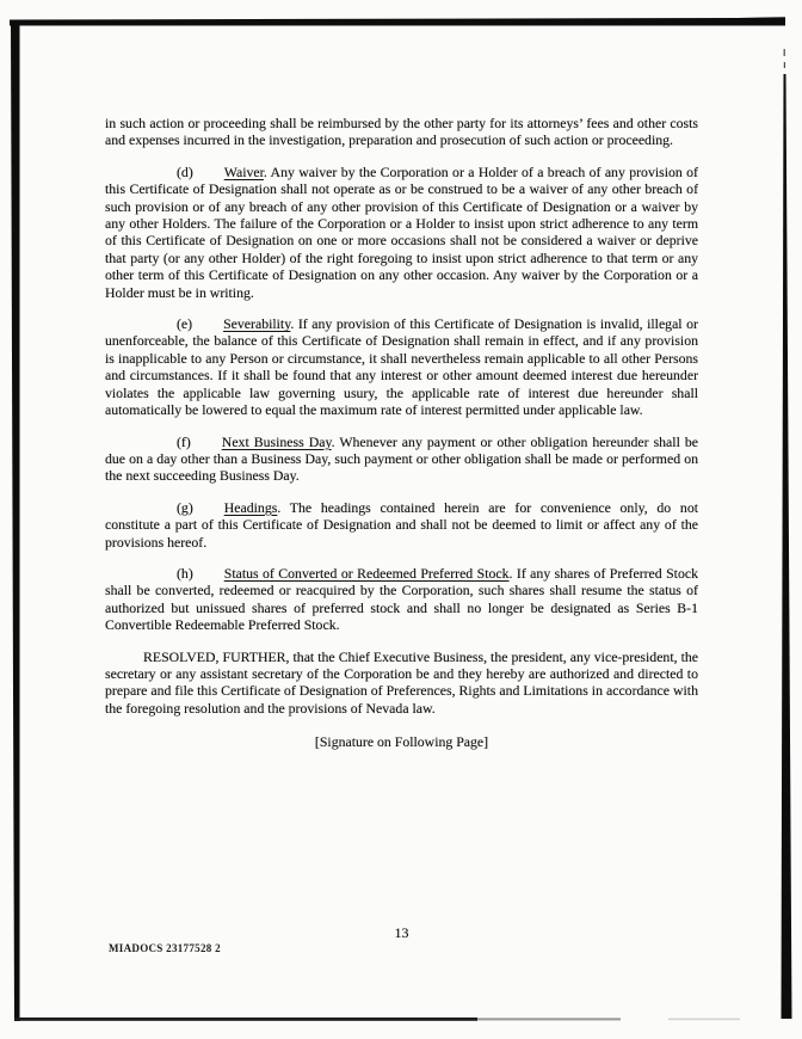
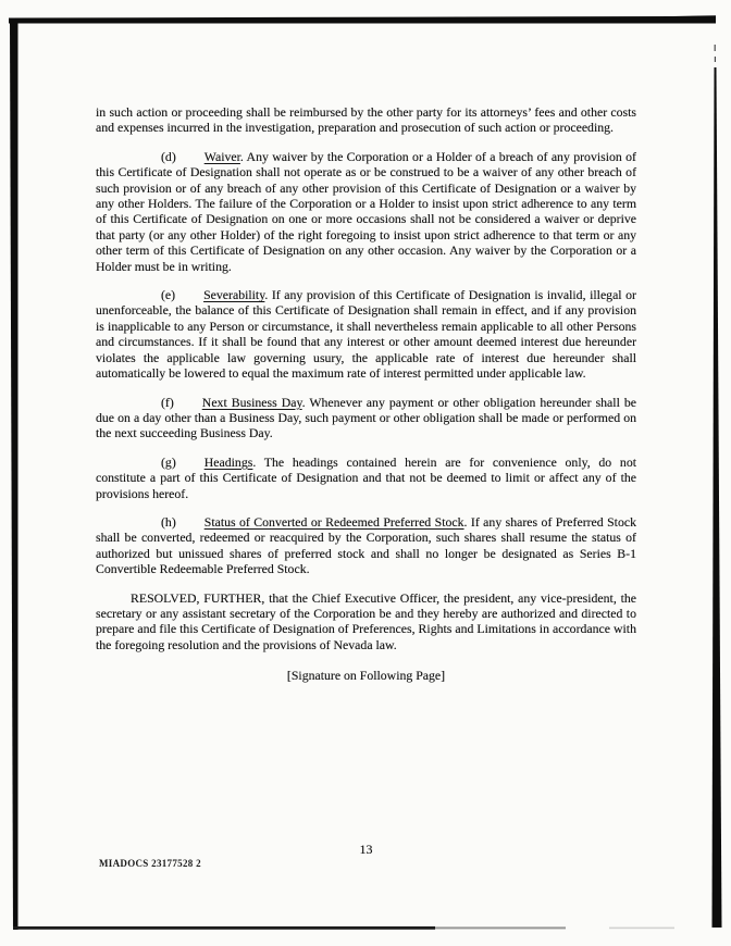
  in such action or proceeding shall be reimbursed by the other party for its attorneys’ fees and other costs and expenses incurred in the investigation, preparation and prosecution of such action or proceeding.
  (d) Waiver. Any waiver by the Corporation or a Holder of a breach of any provision of this Certificate of Designation shall not operate as or be construed to be a waiver of any other breach of such provision or of any breach of any other provision of this Certificate of Designation or a waiver by any other Holders. The failure of the Corporation or a Holder to insist upon strict adherence to any term of this Certificate of Designation on one or more occasions shall not be considered a waiver or deprive that party (or any other Holder) of the right foregoing to insist upon strict adherence to that term or any other term of this Certificate of Designation on any other occasion. Any waiver by the Corporation or a Holder must be in writing.
  (e) Severability. If any provision of this Certificate of Designation is invalid, illegal or unenforceable, the balance of this Certificate of Designation shall remain in effect, and if any provision is inapplicable to any Person or circumstance, it shall nevertheless remain applicable to all other Persons and circumstances. If it shall be found that any interest or other amount deemed interest due hereunder violates the applicable law governing usury, the applicable rate of interest due hereunder shall automatically be lowered to equal the maximum rate of interest permitted under applicable law.
  (f) Next Business Day. Whenever any payment or other obligation hereunder shall be due on a day other than a Business Day, such payment or other obligation shall be made or performed on the next succeeding Business Day.
- (g) Headings. The headings contained herein are for convenience only, do not constitute a part of this Certificate of Designation and shall not be deemed to limit or affect any of the provisions hereof.
+ (g) Headings. The headings contained herein are for convenience only, do not constitute a part of this Certificate of Designation and that not be deemed to limit or affect any of the provisions hereof.
  (h) Status of Converted or Redeemed Preferred Stock. If any shares of Preferred Stock shall be converted, redeemed or reacquired by the Corporation, such shares shall resume the status of authorized but unissued shares of preferred stock and shall no longer be designated as Series B-1 Convertible Redeemable Preferred Stock.
- RESOLVED, FURTHER, that the Chief Executive Business, the president, any vice-president, the secretary or any assistant secretary of the Corporation be and they hereby are authorized and directed to prepare and file this Certificate of Designation of Preferences, Rights and Limitations in accordance with the foregoing resolution and the provisions of Nevada law.
+ RESOLVED, FURTHER, that the Chief Executive Officer, the president, any vice-president, the secretary or any assistant secretary of the Corporation be and they hereby are authorized and directed to prepare and file this Certificate of Designation of Preferences, Rights and Limitations in accordance with the foregoing resolution and the provisions of Nevada law.
  [Signature on Following Page]
  13
  MIADOCS 23177528 2
